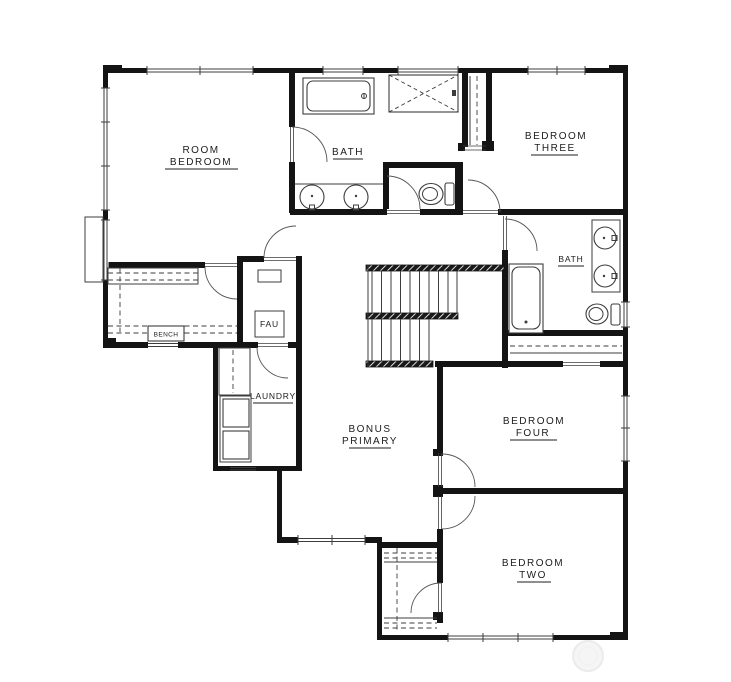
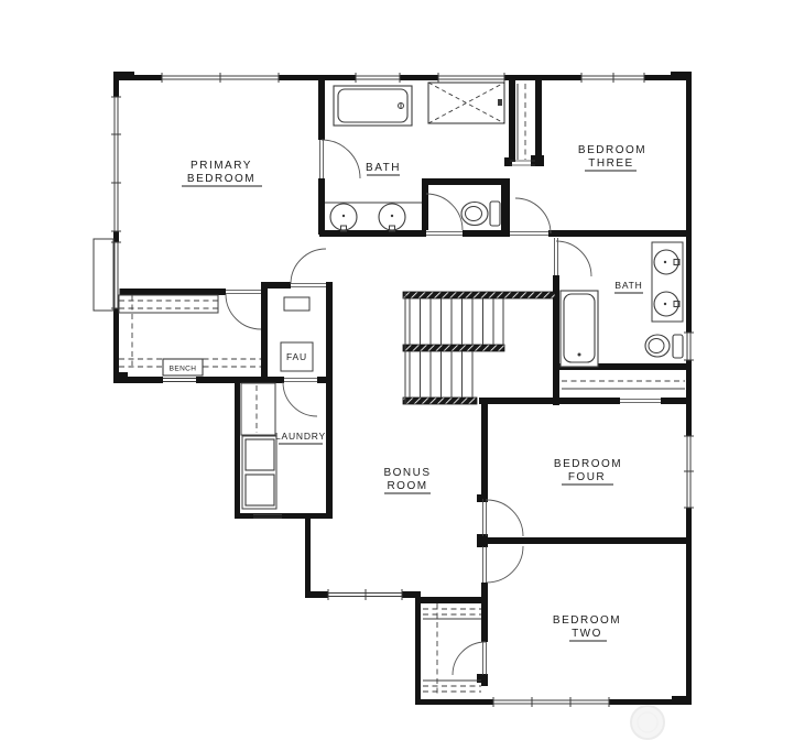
- ROOM
+ PRIMARY
  BEDROOM
  BATH
  BEDROOM
  THREE
  BATH
  FAU
  LAUNDRY
  BONUS
- PRIMARY
+ ROOM
  BEDROOM
  FOUR
  BEDROOM
  TWO
